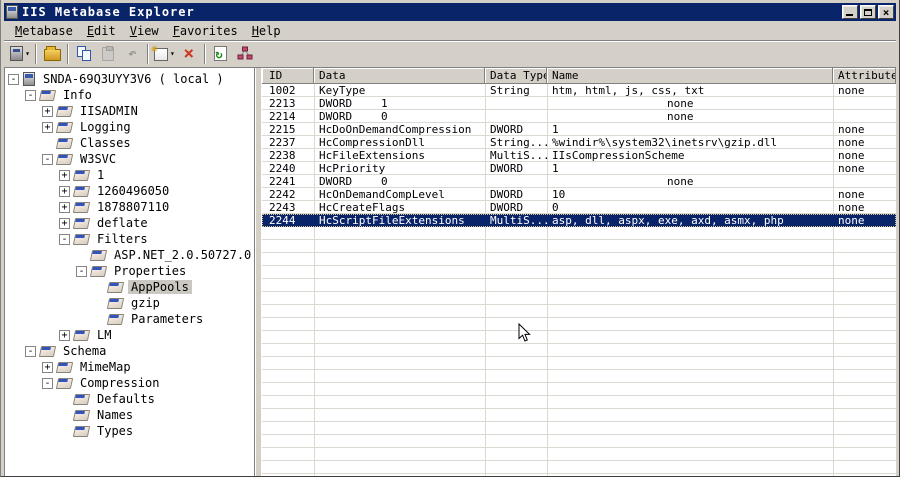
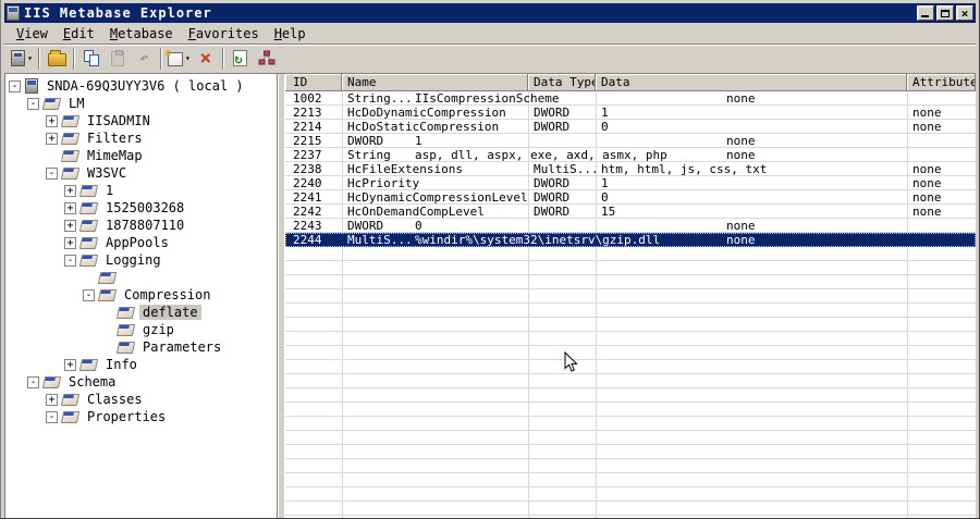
  IIS Metabase Explorer
  ×
- Metabase
+ View
  Edit
- View
+ Metabase
  Favorites
  Help
  ▾
  ▾
  ×
  -
  SNDA-69Q3UYY3V6 ( local )
  -
- Info
+ LM
  +
  IISADMIN
  +
- Logging
+ Filters
- Classes
+ MimeMap
  -
  W3SVC
  +
  1
  +
- 1260496050
+ 1525003268
  +
  1878807110
  +
- deflate
+ AppPools
  -
- Filters
+ Logging
- ASP.NET_2.0.50727.0
  -
- Properties
+ Compression
- AppPools
+ deflate
  gzip
  Parameters
  +
- LM
+ Info
  -
  Schema
  +
- MimeMap
+ Classes
  -
- Compression
+ Properties
- Defaults
- Names
- Types
  ID
- Data
+ Name
  Data Type
- Name
+ Data
  Attribute
  1002
- KeyType
- String
+ String...
- htm, html, js, css, txt
+ IIsCompressionScheme
  none
  2213
+ HcDoDynamicCompression
  DWORD
  1
  none
  2214
+ HcDoStaticCompression
  DWORD
  0
  none
  2215
- HcDoOnDemandCompression
  DWORD
  1
  none
  2237
- HcCompressionDll
- String...
+ String
- %windir%\system32\inetsrv\gzip.dll
+ asp, dll, aspx, exe, axd, asmx, php
  none
  2238
  HcFileExtensions
  MultiS...
- IIsCompressionScheme
+ htm, html, js, css, txt
  none
  2240
  HcPriority
  DWORD
  1
  none
  2241
+ HcDynamicCompressionLevel
  DWORD
  0
  none
  2242
  HcOnDemandCompLevel
  DWORD
- 10
+ 15
  none
  2243
- HcCreateFlags
  DWORD
  0
  none
  2244
- HcScriptFileExtensions
  MultiS...
- asp, dll, aspx, exe, axd, asmx, php
+ %windir%\system32\inetsrv\gzip.dll
  none
